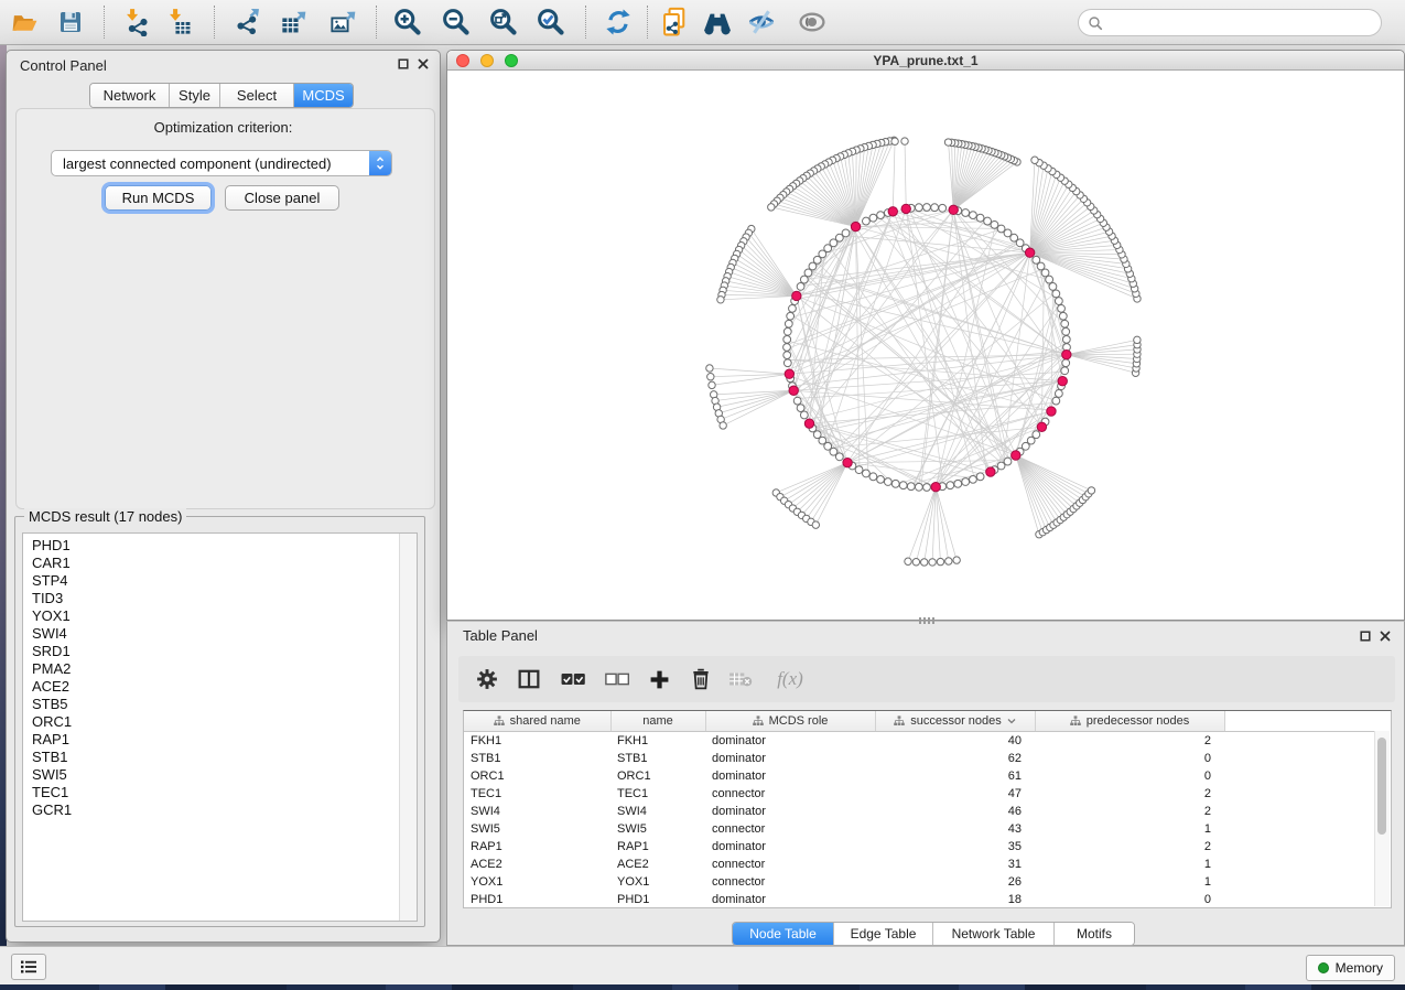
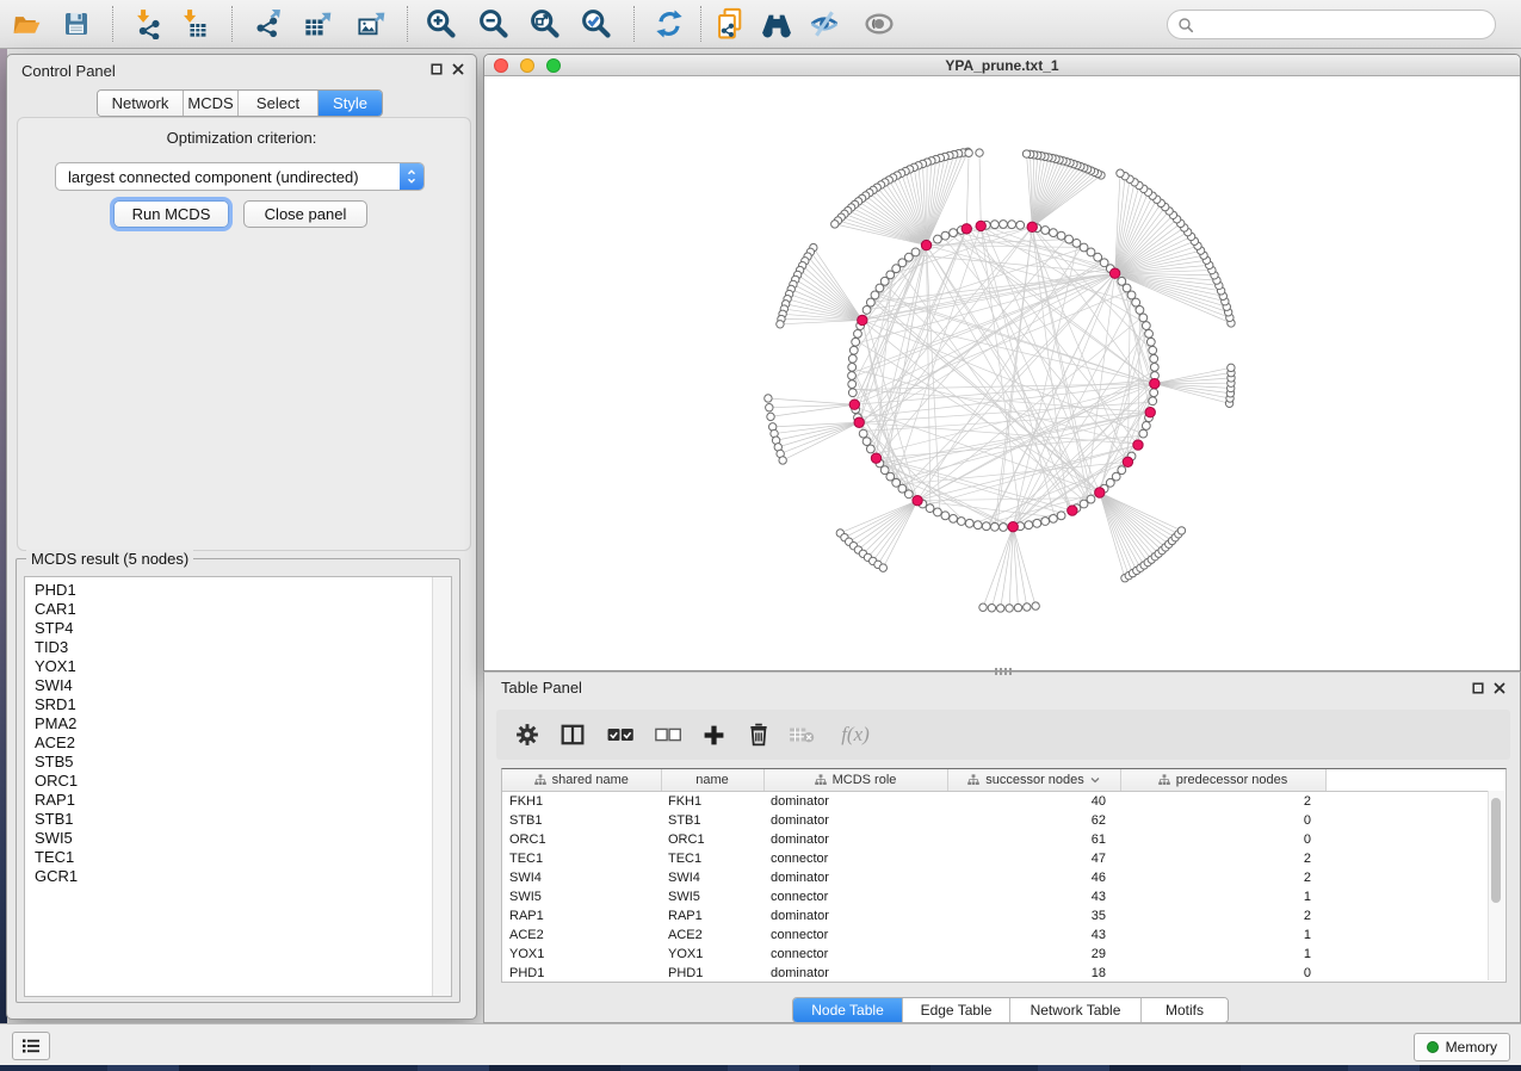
  Control Panel
  Network
- Style
+ MCDS
  Select
- MCDS
+ Style
  Optimization criterion:
  largest connected component (undirected)
  Run MCDS
  Close panel
- MCDS result (17 nodes)
+ MCDS result (5 nodes)
  PHD1
  CAR1
  STP4
  TID3
  YOX1
  SWI4
  SRD1
  PMA2
  ACE2
  STB5
  ORC1
  RAP1
  STB1
  SWI5
  TEC1
  GCR1
  YPA_prune.txt_1
  Table Panel
  f(x)
  shared name	name	MCDS role	successor nodes	predecessor nodes
  FKH1	FKH1	dominator	40	2
  STB1	STB1	dominator	62	0
  ORC1	ORC1	dominator	61	0
  TEC1	TEC1	connector	47	2
  SWI4	SWI4	dominator	46	2
  SWI5	SWI5	connector	43	1
  RAP1	RAP1	dominator	35	2
- ACE2	ACE2	connector	31	1
+ ACE2	ACE2	connector	43	1
- YOX1	YOX1	connector	26	1
+ YOX1	YOX1	connector	29	1
  PHD1	PHD1	dominator	18	0
  Node Table
  Edge Table
  Network Table
  Motifs
  Memory
